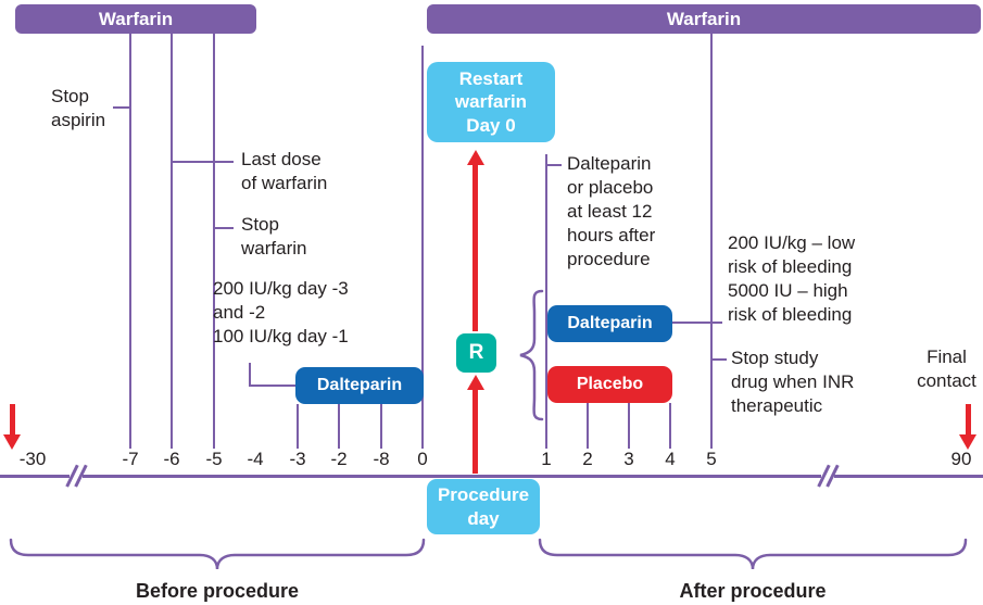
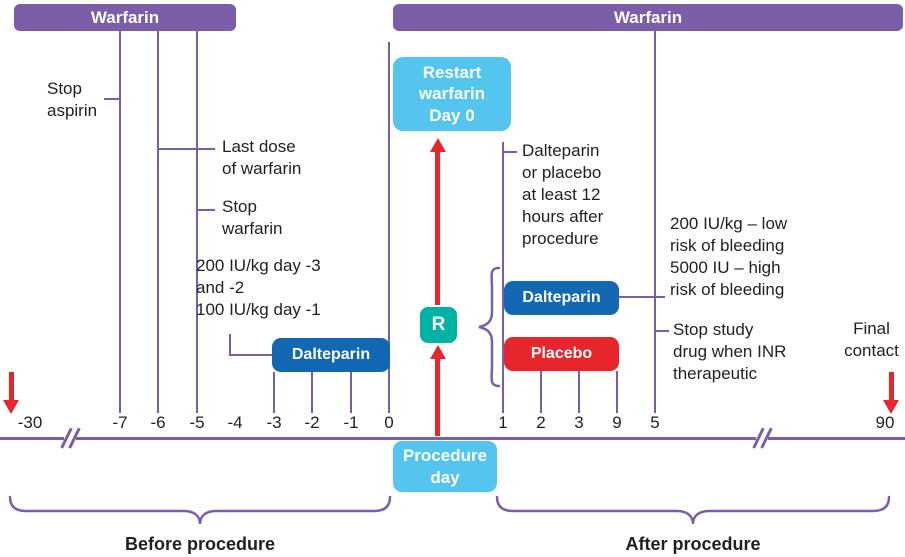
  Warfarin
  Warfarin
  -30
  -7
  -6
  -5
  -4
  -3
  -2
- -8
+ -1
  0
  1
  2
  3
- 4
+ 9
  5
  90
  Restart
  warfarin
  Day 0
  Procedure
  day
  R
  Dalteparin
  Dalteparin
  Placebo
  Stop
  aspirin
  Last dose
  of warfarin
  Stop
  warfarin
  200 IU/kg day -3
  and -2
  100 IU/kg day -1
  Dalteparin
  or placebo
  at least 12
  hours after
  procedure
  200 IU/kg – low
  risk of bleeding
  5000 IU – high
  risk of bleeding
  Stop study
  drug when INR
  therapeutic
  Final
  contact
  Before procedure
  After procedure
